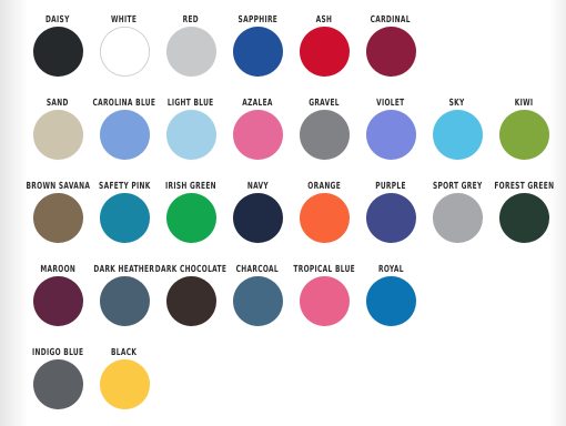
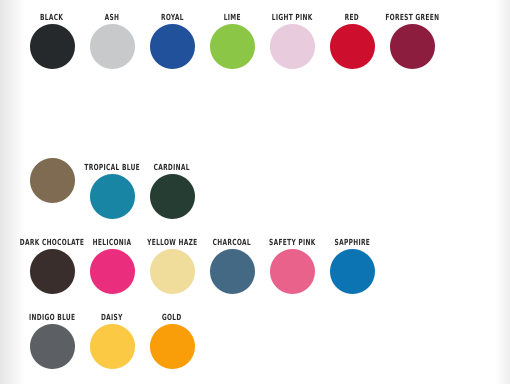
- DAISY
+ BLACK
- WHITE
- RED
+ ASH
- SAPPHIRE
+ ROYAL
+ LIME
+ LIGHT PINK
- ASH
+ RED
- CARDINAL
+ FOREST GREEN
- SAND
- CAROLINA BLUE
- LIGHT BLUE
- AZALEA
- GRAVEL
- VIOLET
- SKY
- KIWI
- BROWN SAVANA
- SAFETY PINK
+ TROPICAL BLUE
- IRISH GREEN
- NAVY
- ORANGE
- PURPLE
- SPORT GREY
- FOREST GREEN
+ CARDINAL
- MAROON
- DARK HEATHER
  DARK CHOCOLATE
+ HELICONIA
+ YELLOW HAZE
  CHARCOAL
- TROPICAL BLUE
+ SAFETY PINK
- ROYAL
+ SAPPHIRE
  INDIGO BLUE
- BLACK
+ DAISY
+ GOLD
